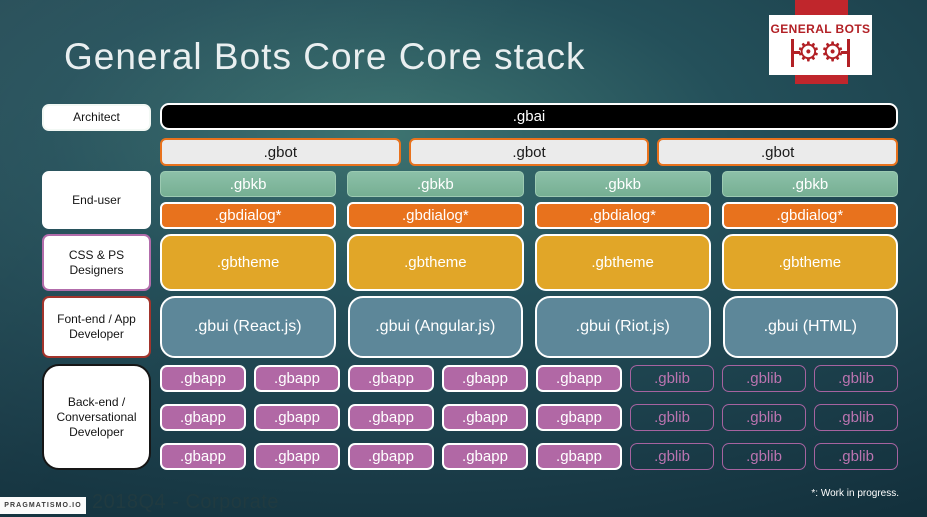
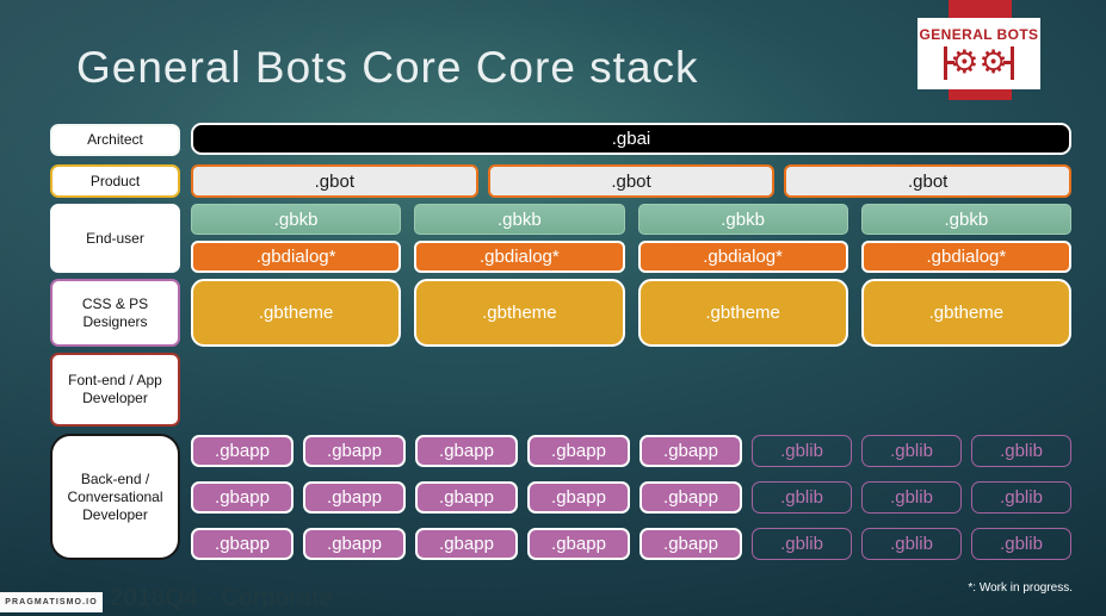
  General Bots Core Core stack
  GENERAL BOTS
  ⚙
  ⚙
  Architect
+ Product
  End-user
  CSS & PS Designers
  Font-end / App Developer
  Back-end / Conversational Developer
  .gbai
  .gbot
  .gbot
  .gbot
  .gbkb
  .gbkb
  .gbkb
  .gbkb
  .gbdialog*
  .gbdialog*
  .gbdialog*
  .gbdialog*
  .gbtheme
  .gbtheme
  .gbtheme
  .gbtheme
- .gbui (React.js)
- .gbui (Angular.js)
- .gbui (Riot.js)
- .gbui (HTML)
  .gbapp
  .gbapp
  .gbapp
  .gbapp
  .gbapp
  .gblib
  .gblib
  .gblib
  .gbapp
  .gbapp
  .gbapp
  .gbapp
  .gbapp
  .gblib
  .gblib
  .gblib
  .gbapp
  .gbapp
  .gbapp
  .gbapp
  .gbapp
  .gblib
  .gblib
  .gblib
  *: Work in progress.
